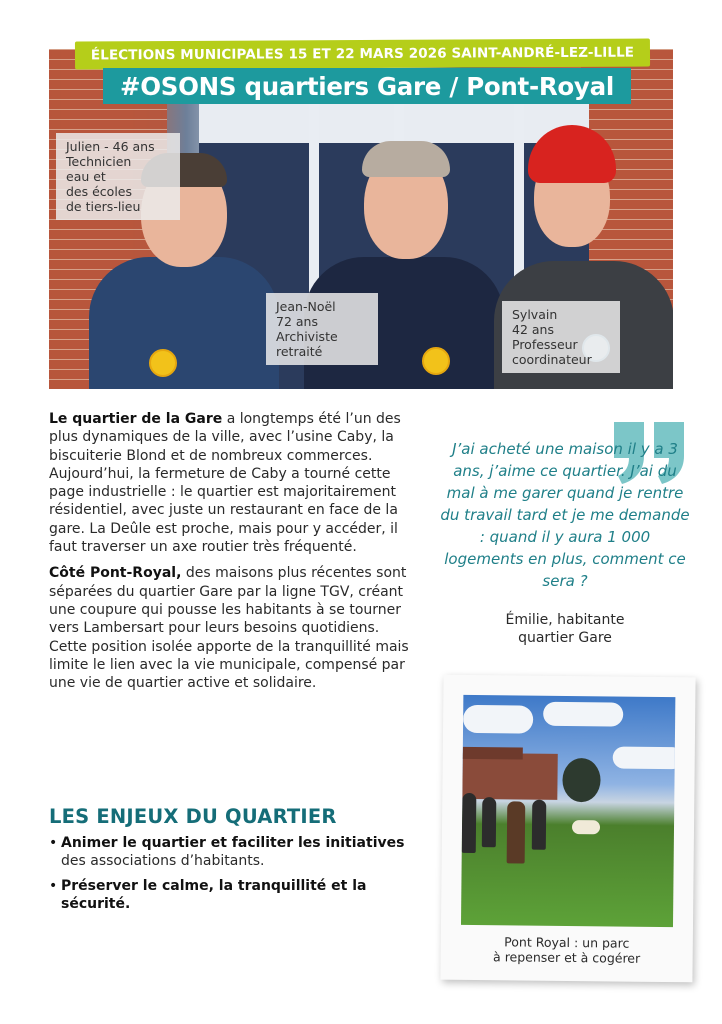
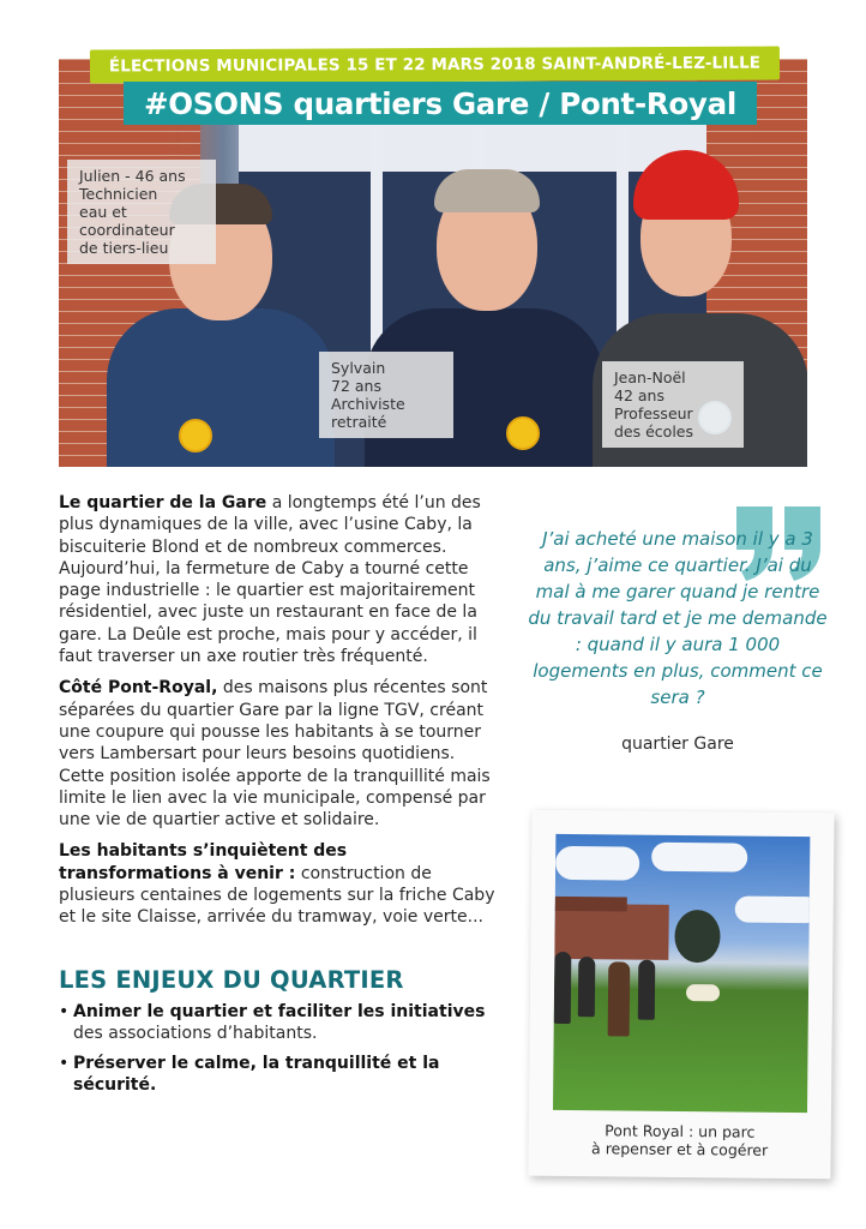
  Julien - 46 ans
  Technicien
  eau et
- des écoles
+ coordinateur
  de tiers-lieu
- Jean-Noël
+ Sylvain
  72 ans
  Archiviste
  retraité
- Sylvain
+ Jean-Noël
  42 ans
  Professeur
- coordinateur
+ des écoles
- ÉLECTIONS MUNICIPALES 15 ET 22 MARS 2026 SAINT-ANDRÉ-LEZ-LILLE
+ ÉLECTIONS MUNICIPALES 15 ET 22 MARS 2018 SAINT-ANDRÉ-LEZ-LILLE
  #OSONS quartiers Gare / Pont-Royal
  Le quartier de la Gare a longtemps été l’un des plus dynamiques de la ville, avec l’usine Caby, la biscuiterie Blond et de nombreux commerces. Aujourd’hui, la fermeture de Caby a tourné cette page industrielle : le quartier est majoritairement résidentiel, avec juste un restaurant en face de la gare. La Deûle est proche, mais pour y accéder, il faut traverser un axe routier très fréquenté.
  Côté Pont-Royal, des maisons plus récentes sont séparées du quartier Gare par la ligne TGV, créant une coupure qui pousse les habitants à se tourner vers Lambersart pour leurs besoins quotidiens. Cette position isolée apporte de la tranquillité mais limite le lien avec la vie municipale, compensé par une vie de quartier active et solidaire.
+ Les habitants s’inquiètent des transformations à venir : construction de plusieurs centaines de logements sur la friche Caby et le site Claisse, arrivée du tramway, voie verte...
  LES ENJEUX DU QUARTIER
  Animer le quartier et faciliter les initiatives des associations d’habitants.
  Préserver le calme, la tranquillité et la sécurité.
  J’ai acheté une maison il y a 3 ans, j’aime ce quartier. J’ai du mal à me garer quand je rentre du travail tard et je me demande : quand il y aura 1 000 logements en plus, comment ce sera ?
- Émilie, habitante
  quartier Gare
  Pont Royal : un parc
  à repenser et à cogérer
